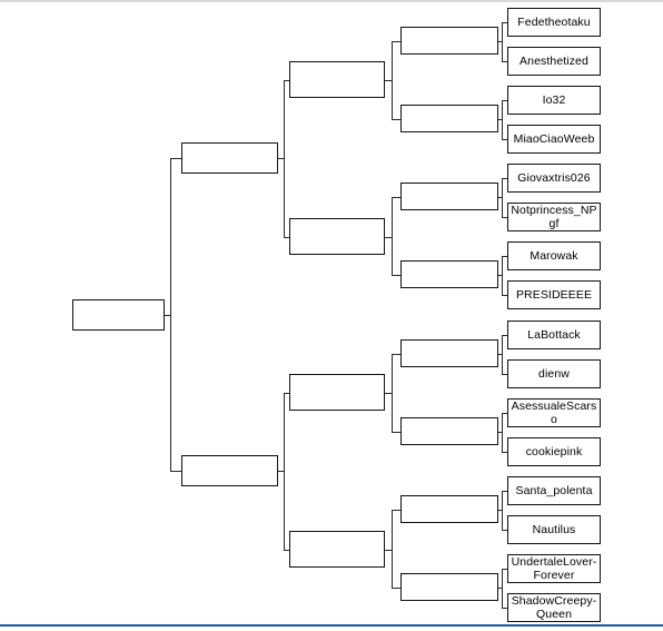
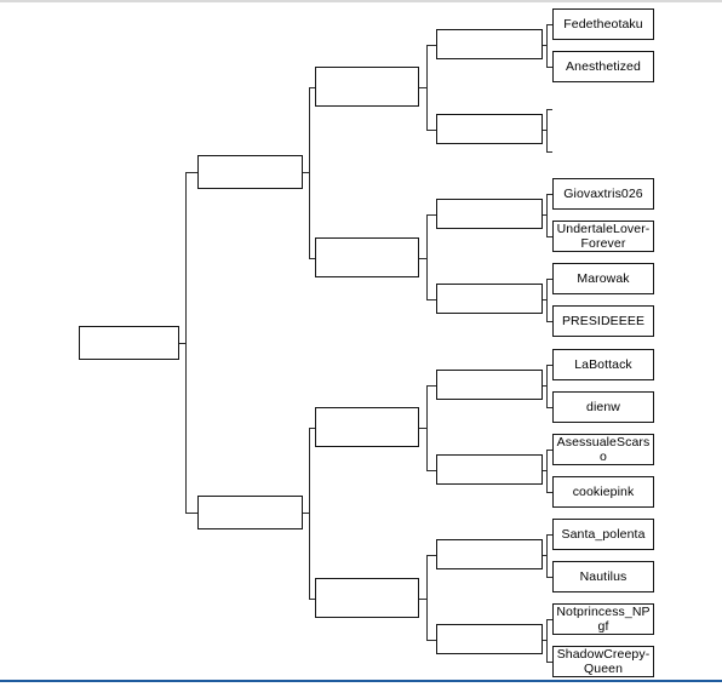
  Fedetheotaku
  Anesthetized
- Io32
- MiaoCiaoWeeb
  Giovaxtris026
- Notprincess_NPgf
+ UndertaleLover-Forever
  Marowak
  PRESIDEEEE
  LaBottack
  dienw
  AsessualeScarso
  cookiepink
  Santa_polenta
  Nautilus
- UndertaleLover-Forever
+ Notprincess_NPgf
  ShadowCreepy-Queen
